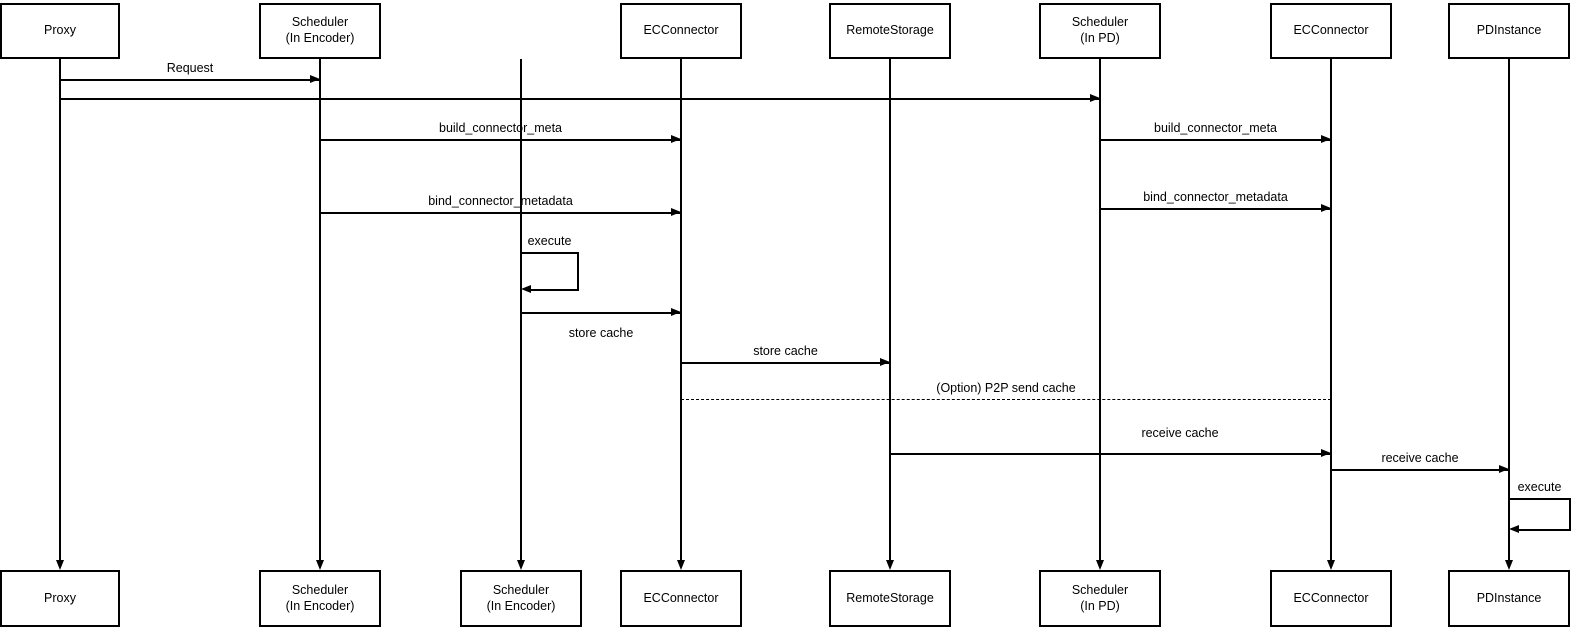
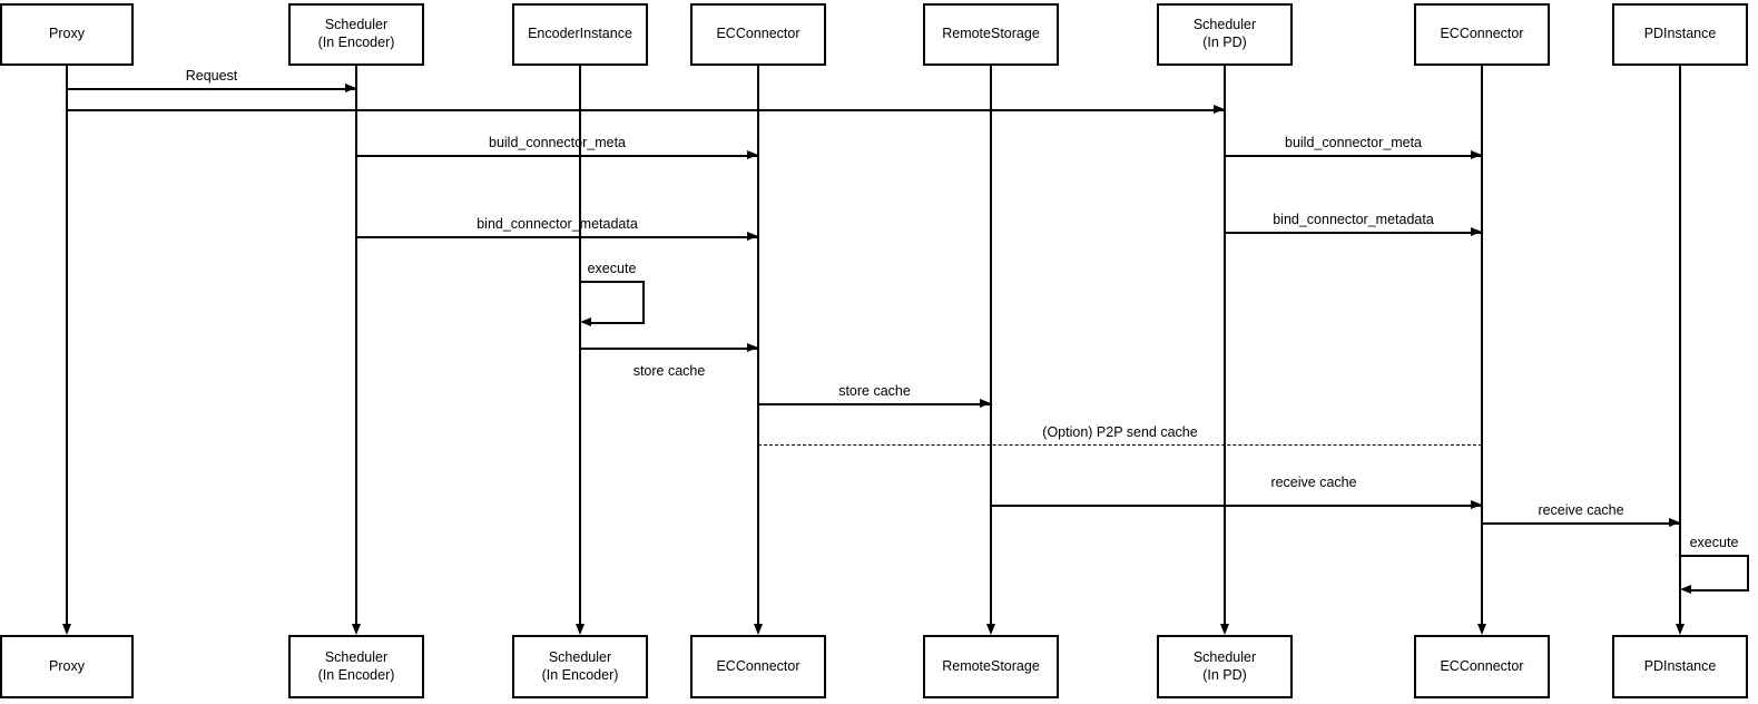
  Request
  build_connector_meta
  build_connector_meta
  bind_connector_metadata
  bind_connector_metadata
  execute
  store cache
  store cache
  (Option) P2P send cache
  receive cache
  receive cache
  execute
  Proxy
  Proxy
  Scheduler
  (In Encoder)
  Scheduler
  (In Encoder)
+ EncoderInstance
  Scheduler
  (In Encoder)
  ECConnector
  ECConnector
  RemoteStorage
  RemoteStorage
  Scheduler
  (In PD)
  Scheduler
  (In PD)
  ECConnector
  ECConnector
  PDInstance
  PDInstance
